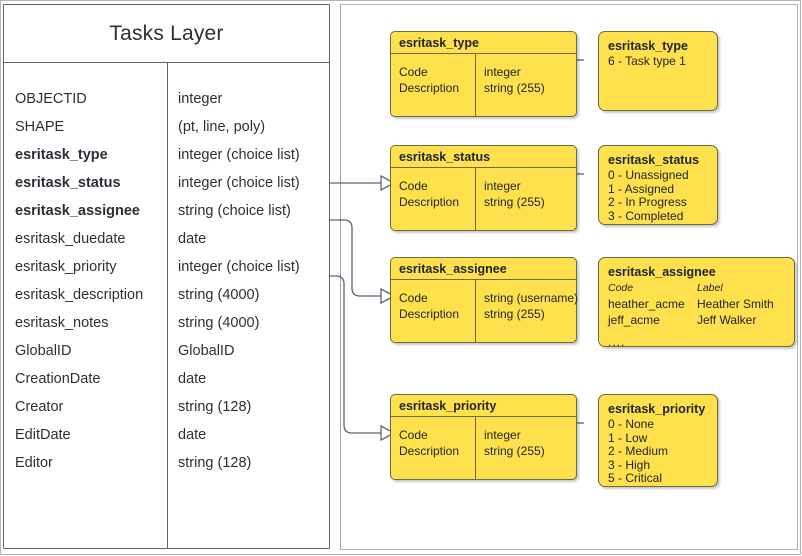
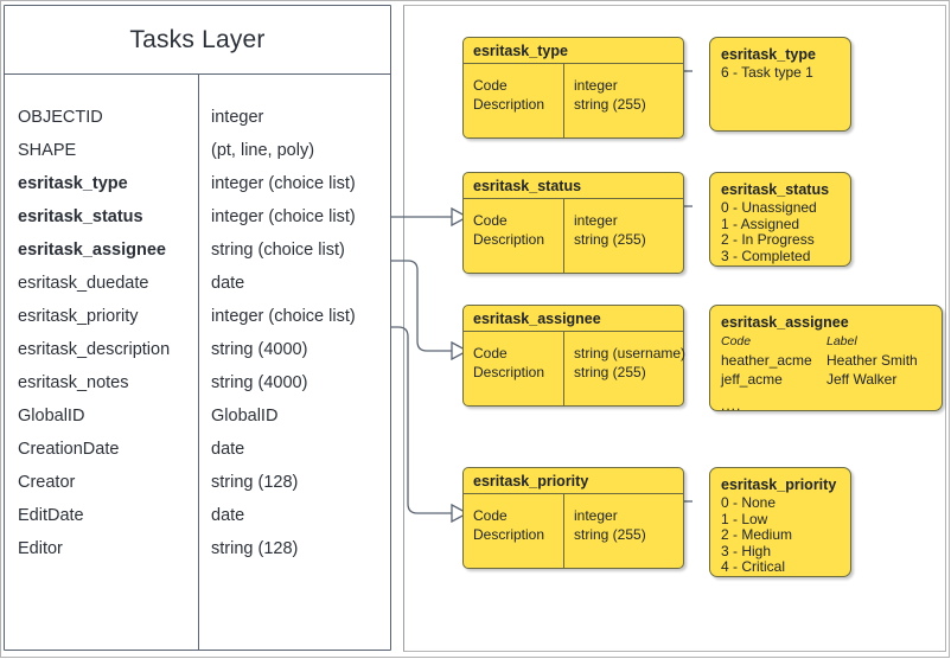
  Tasks Layer
  OBJECTID
  integer
  SHAPE
  (pt, line, poly)
  esritask_type
  integer (choice list)
  esritask_status
  integer (choice list)
  esritask_assignee
  string (choice list)
  esritask_duedate
  date
  esritask_priority
  integer (choice list)
  esritask_description
  string (4000)
  esritask_notes
  string (4000)
  GlobalID
  GlobalID
  CreationDate
  date
  Creator
  string (128)
  EditDate
  date
  Editor
  string (128)
  esritask_type
  Code
  Description
  integer
  string (255)
  esritask_status
  Code
  Description
  integer
  string (255)
  esritask_assignee
  Code
  Description
  string (username)
  string (255)
  esritask_priority
  Code
  Description
  integer
  string (255)
  esritask_type
  6 - Task type 1
  esritask_status
  0 - Unassigned
  1 - Assigned
  2 - In Progress
  3 - Completed
  esritask_assignee
  Code
  Label
  heather_acme
  Heather Smith
  jeff_acme
  Jeff Walker
  ....
  esritask_priority
  0 - None
  1 - Low
  2 - Medium
  3 - High
- 5 - Critical
+ 4 - Critical
